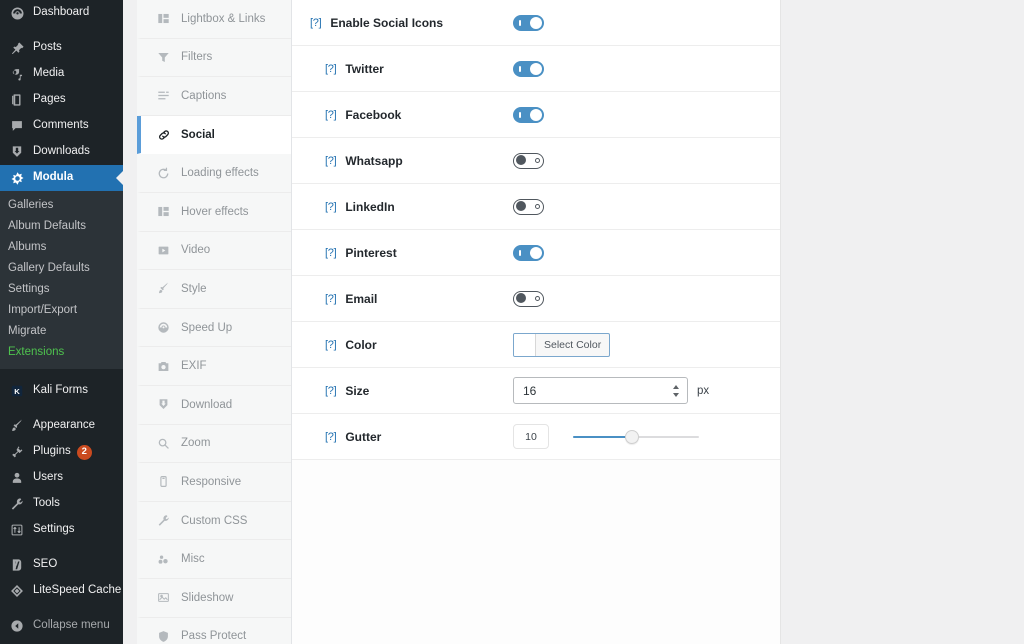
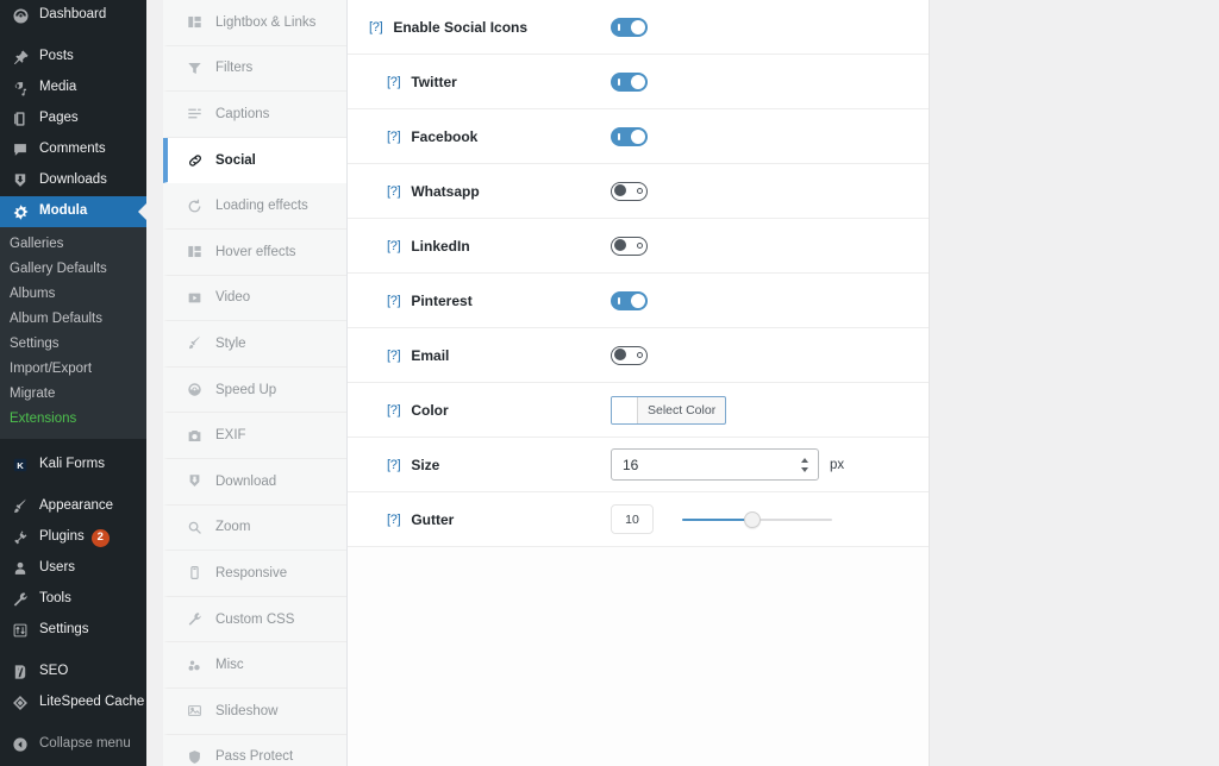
  Dashboard
  Posts
  Media
  Pages
  Comments
  Downloads
  Modula
  Galleries
- Album Defaults
+ Gallery Defaults
  Albums
- Gallery Defaults
+ Album Defaults
  Settings
  Import/Export
  Migrate
  Extensions
  K
  Kali Forms
  Appearance
  Plugins
  2
  Users
  Tools
  Settings
  SEO
  LiteSpeed Cache
  Collapse menu
  Lightbox & Links
  Filters
  Captions
  Social
  Loading effects
  Hover effects
  Video
  Style
  Speed Up
  EXIF
  Download
  Zoom
  Responsive
  Custom CSS
  Misc
  Slideshow
  Pass Protect
  [?]
  Enable Social Icons
  [?]
  Twitter
  [?]
  Facebook
  [?]
  Whatsapp
  [?]
  LinkedIn
  [?]
  Pinterest
  [?]
  Email
  [?]
  Color
  Select Color
  [?]
  Size
  16
  px
  [?]
  Gutter
  10
